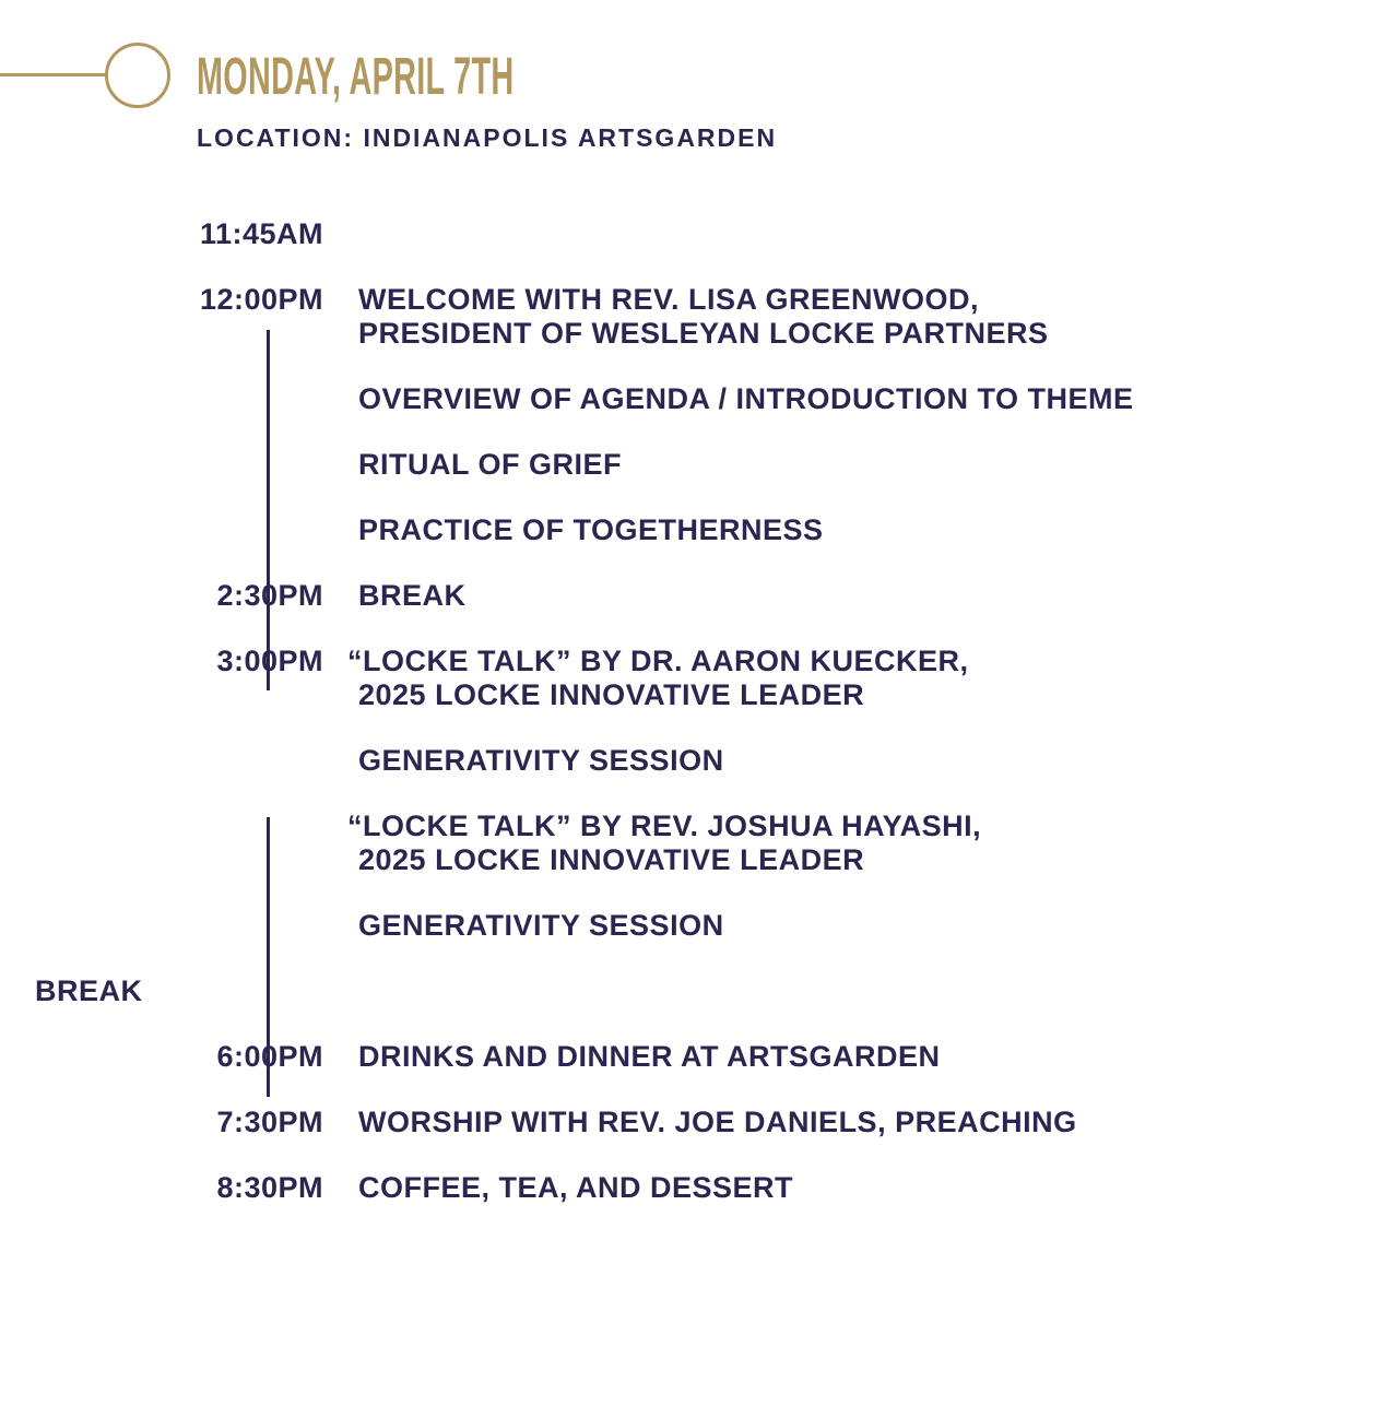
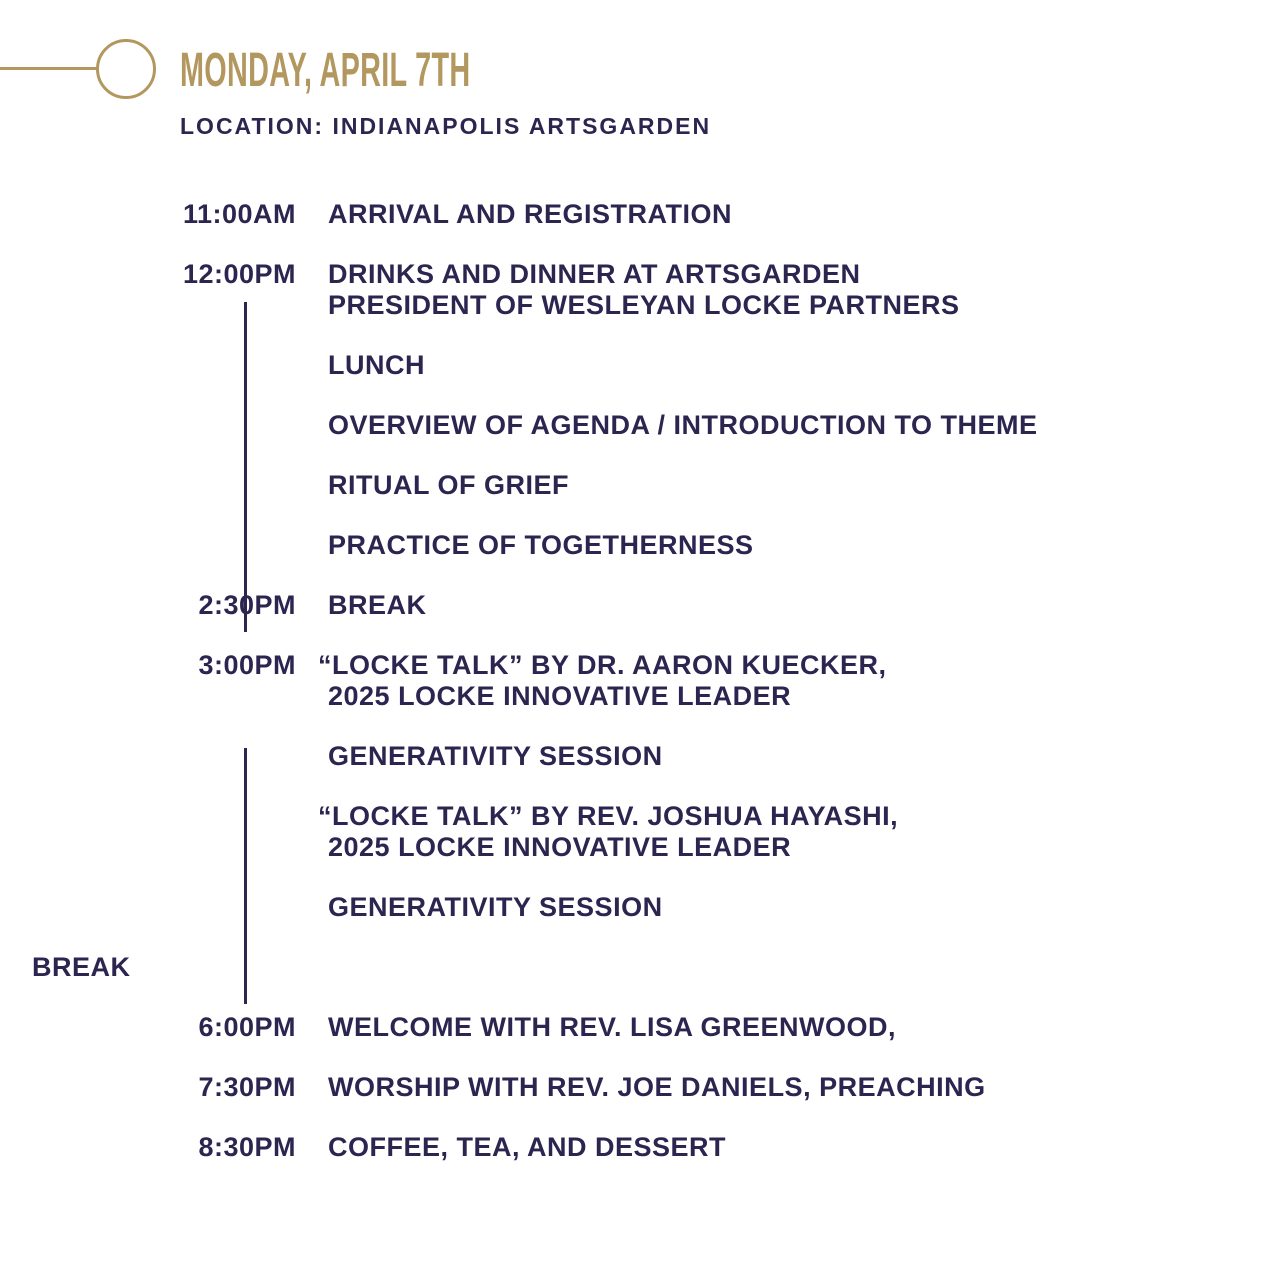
  MONDAY, APRIL 7TH
  LOCATION: INDIANAPOLIS ARTSGARDEN
- 11:45AM
+ 11:00AM
+ ARRIVAL AND REGISTRATION
  12:00PM
- WELCOME WITH REV. LISA GREENWOOD,
+ DRINKS AND DINNER AT ARTSGARDEN
  PRESIDENT OF WESLEYAN LOCKE PARTNERS
+ LUNCH
  OVERVIEW OF AGENDA / INTRODUCTION TO THEME
  RITUAL OF GRIEF
  PRACTICE OF TOGETHERNESS
  2:30PM
  BREAK
  3:00PM
  “LOCKE TALK” BY DR. AARON KUECKER,
  2025 LOCKE INNOVATIVE LEADER
  GENERATIVITY SESSION
  “LOCKE TALK” BY REV. JOSHUA HAYASHI,
  2025 LOCKE INNOVATIVE LEADER
  GENERATIVITY SESSION
  BREAK
  6:00PM
- DRINKS AND DINNER AT ARTSGARDEN
+ WELCOME WITH REV. LISA GREENWOOD,
  7:30PM
  WORSHIP WITH REV. JOE DANIELS, PREACHING
  8:30PM
  COFFEE, TEA, AND DESSERT
